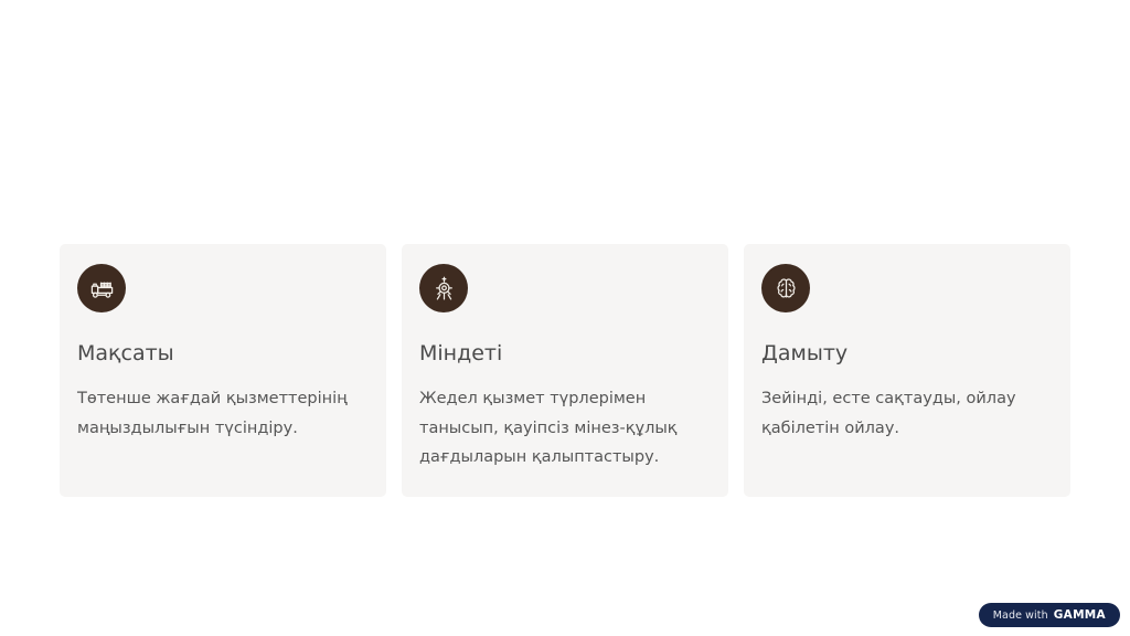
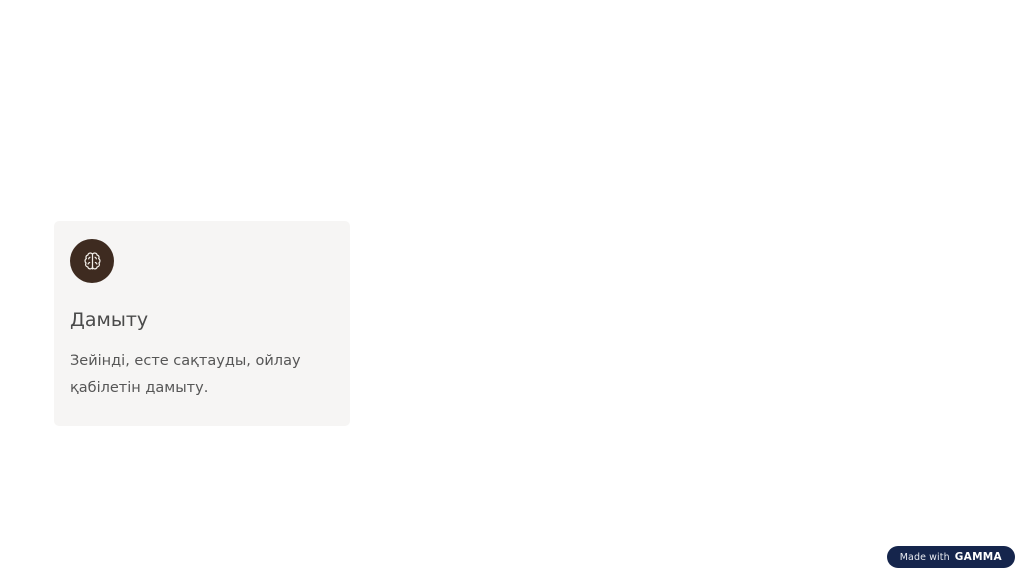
- Мақсаты
- Төтенше жағдай қызметтерінің маңыздылығын түсіндіру.
- Міндеті
- Жедел қызмет түрлерімен танысып, қауіпсіз мінез-құлық дағдыларын қалыптастыру.
  Дамыту
- Зейінді, есте сақтауды, ойлау қабілетін ойлау.
+ Зейінді, есте сақтауды, ойлау қабілетін дамыту.
  Made with
  GAMMA
